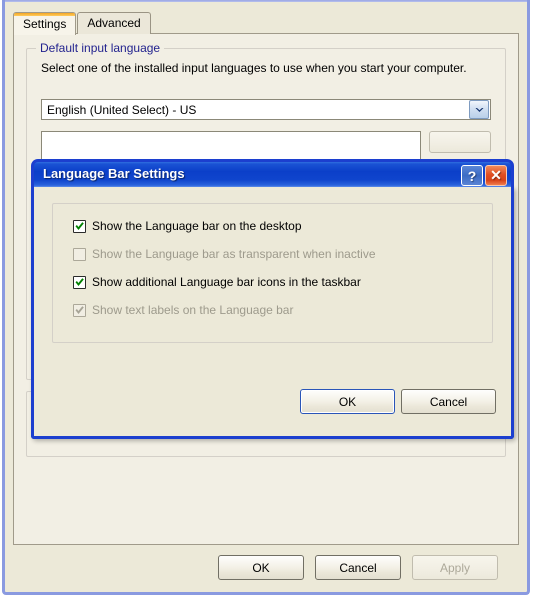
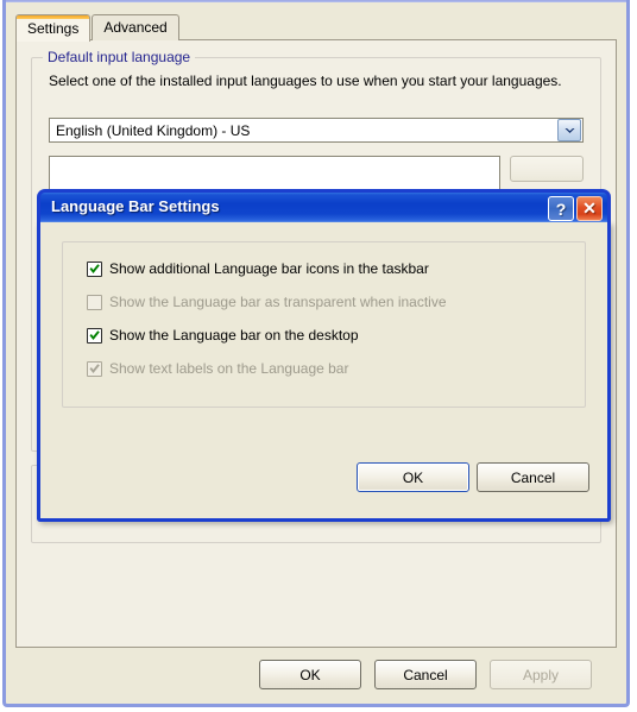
  Settings
  Advanced
  Default input language
- Select one of the installed input languages to use when you start your computer.
+ Select one of the installed input languages to use when you start your languages.
- English (United Select) - US
+ English (United Kingdom) - US
  OK
  Cancel
  Apply
  Language Bar Settings
  ?
  ✕
- Show the Language bar on the desktop
+ Show additional Language bar icons in the taskbar
  Show the Language bar as transparent when inactive
- Show additional Language bar icons in the taskbar
+ Show the Language bar on the desktop
  Show text labels on the Language bar
  OK
  Cancel
